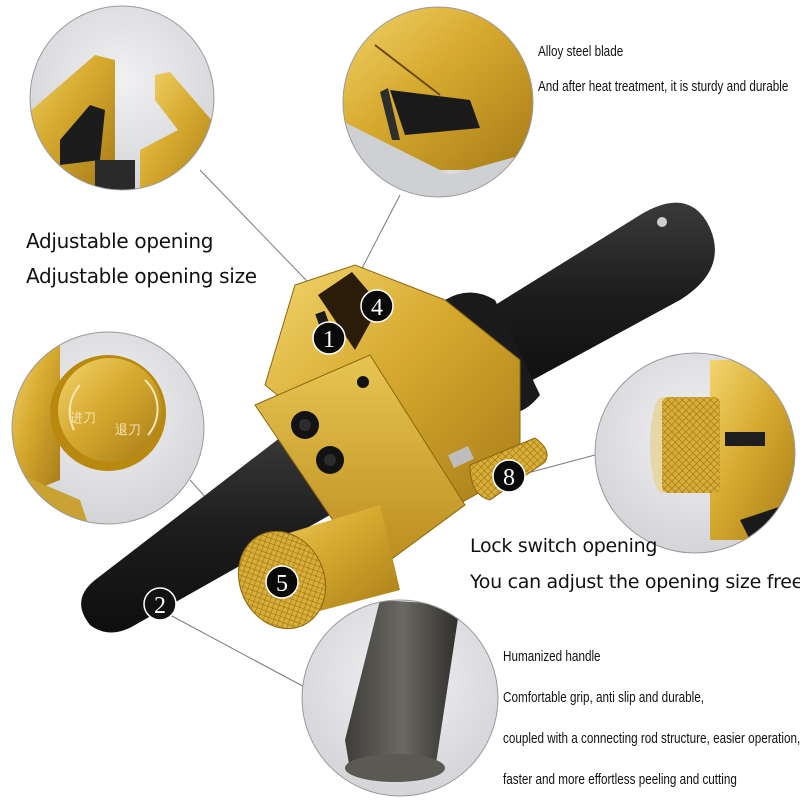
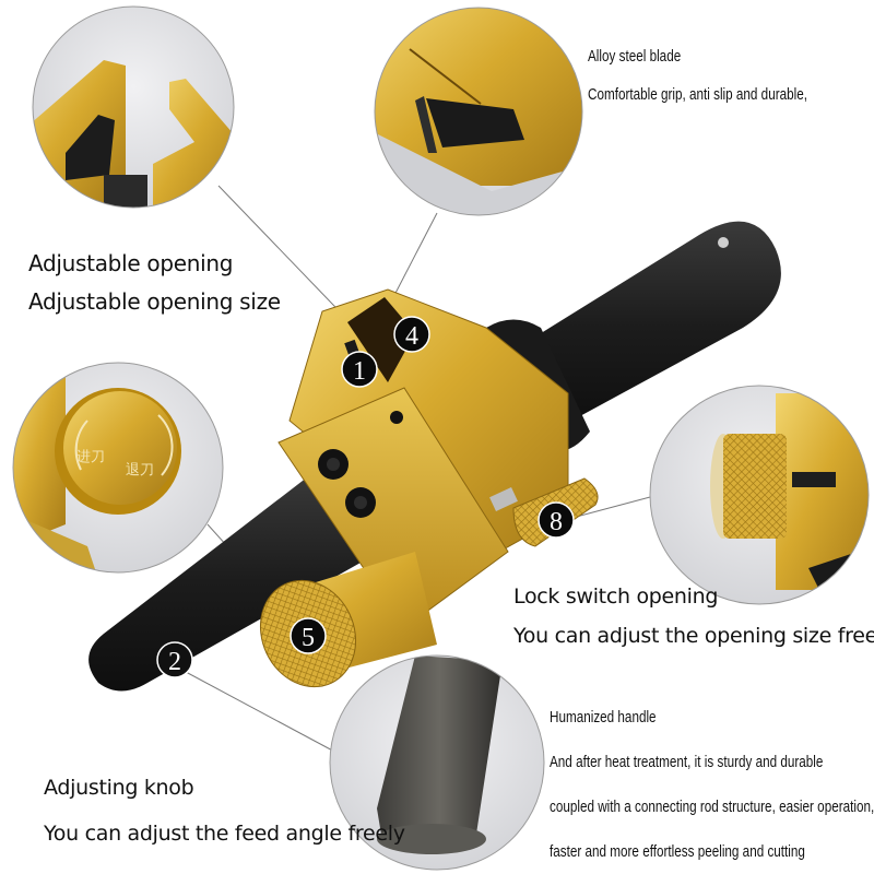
  进刀
  退刀
  1
  4
  8
  2
  5
  Adjustable opening
  Adjustable opening size
  Alloy steel blade
- And after heat treatment, it is sturdy and durable
+ Comfortable grip, anti slip and durable,
  Lock switch opening
  You can adjust the opening size free
+ Adjusting knob
+ You can adjust the feed angle freely
  Humanized handle
- Comfortable grip, anti slip and durable,
+ And after heat treatment, it is sturdy and durable
  coupled with a connecting rod structure, easier operation,
  faster and more effortless peeling and cutting
